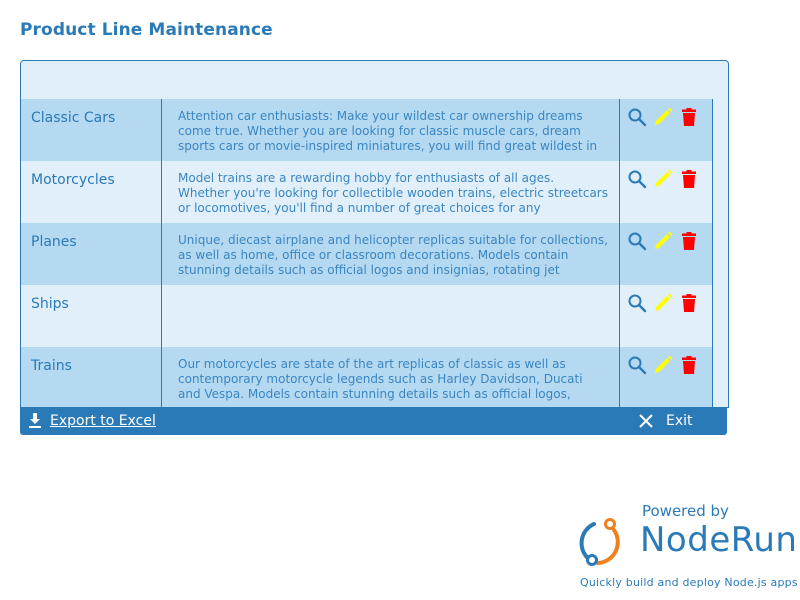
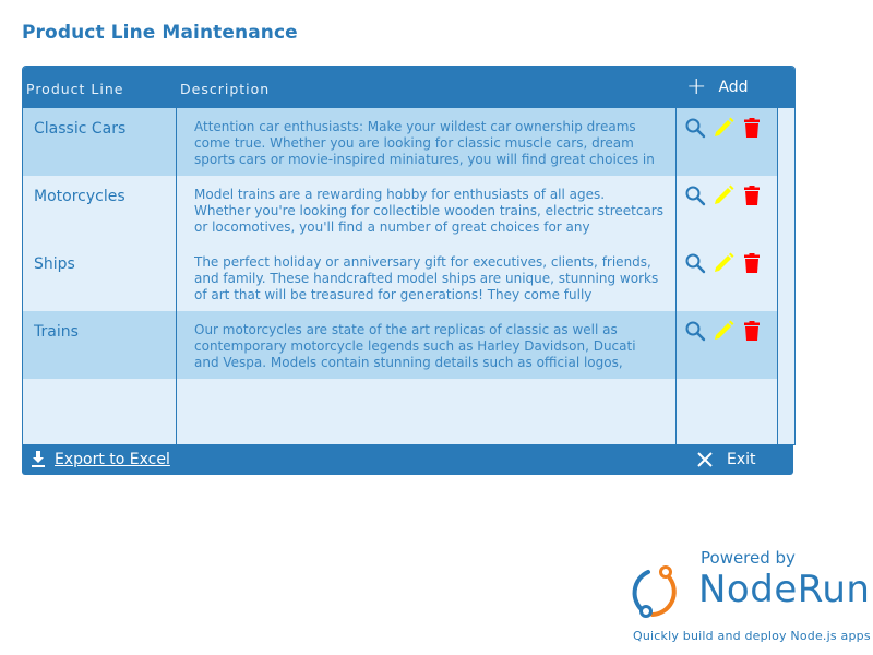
  Product Line Maintenance
+ Product Line
+ Description
+ +
+ Add
  Classic Cars
- Attention car enthusiasts: Make your wildest car ownership dreams come true. Whether you are looking for classic muscle cars, dream sports cars or movie-inspired miniatures, you will find great wildest in
+ Attention car enthusiasts: Make your wildest car ownership dreams come true. Whether you are looking for classic muscle cars, dream sports cars or movie-inspired miniatures, you will find great choices in
  Motorcycles
  Model trains are a rewarding hobby for enthusiasts of all ages. Whether you're looking for collectible wooden trains, electric streetcars or locomotives, you'll find a number of great choices for any
- Planes
- Unique, diecast airplane and helicopter replicas suitable for collections, as well as home, office or classroom decorations. Models contain stunning details such as official logos and insignias, rotating jet
  Ships
+ The perfect holiday or anniversary gift for executives, clients, friends, and family. These handcrafted model ships are unique, stunning works of art that will be treasured for generations! They come fully
  Trains
  Our motorcycles are state of the art replicas of classic as well as contemporary motorcycle legends such as Harley Davidson, Ducati and Vespa. Models contain stunning details such as official logos,
  Export to Excel
  Exit
  Powered by
  NodeRun
  Quickly build and deploy Node.js apps
